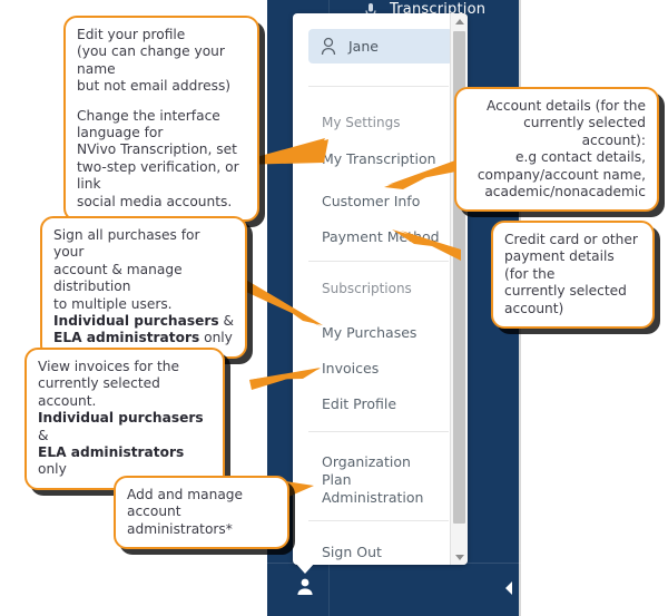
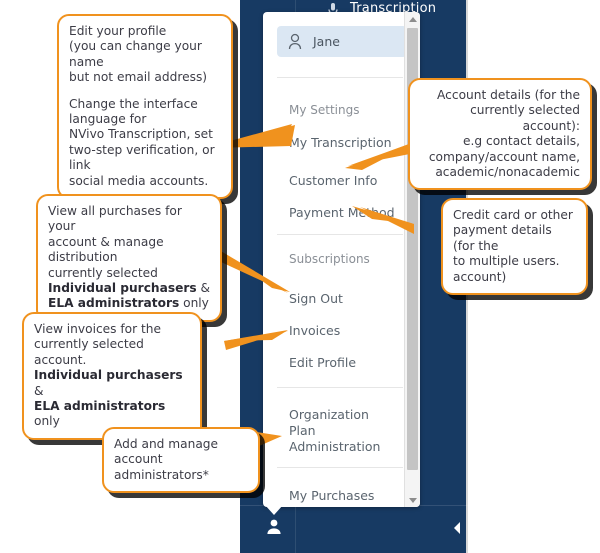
  Transcription
  Jane
  My Settings
  My Transcription
  Customer Info
  Payment Mod
  Subscriptions
- My Purchases
+ Sign Out
  Invoices
  Edit Profile
  Organization Plan Administration
- Sign Out
+ My Purchases
  Edit your profile
  (you can change your name
  but not email address) Change the interface
  language for
  NVivo Transcription, set
  two-step verification, or link
  social media accounts.
  Account details (for the
  currently selected account):
  e.g contact details,
  company/account name,
  academic/nonacademic
  Credit card or other
  payment details (for the
- currently selected
+ to multiple users.
  account)
- Sign all purchases for your
+ View all purchases for your
  account & manage distribution
- to multiple users.
+ currently selected
  Individual purchasers &
  ELA administrators only
  View invoices for the
  currently selected account.
  Individual purchasers &
  ELA administrators only
  Add and manage
  account administrators*
